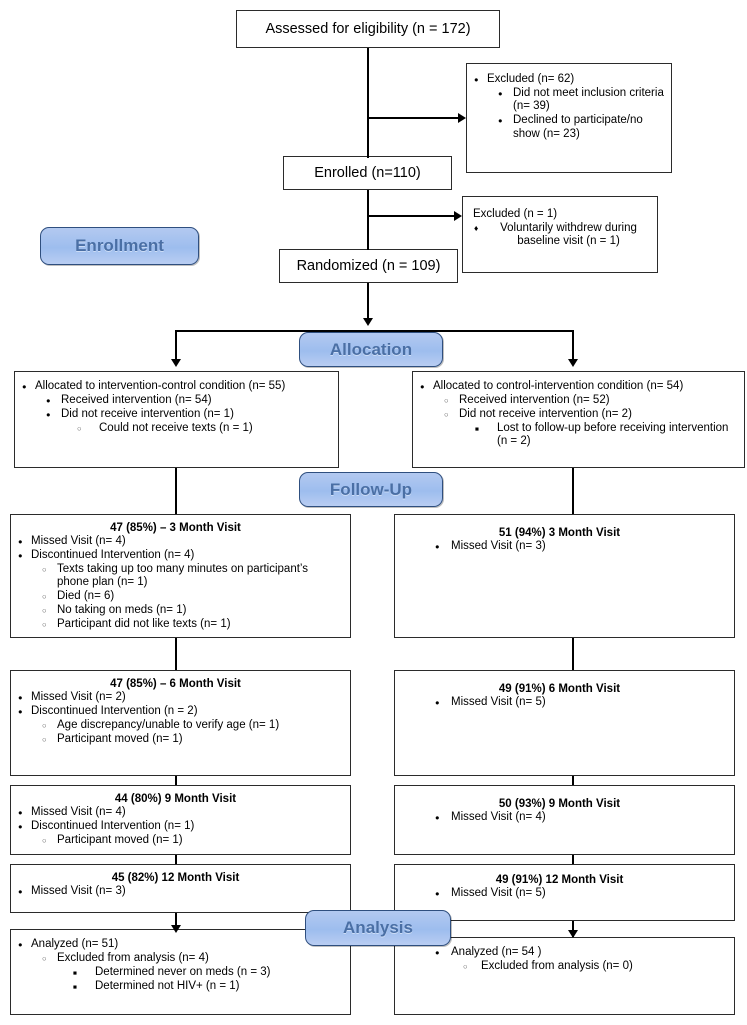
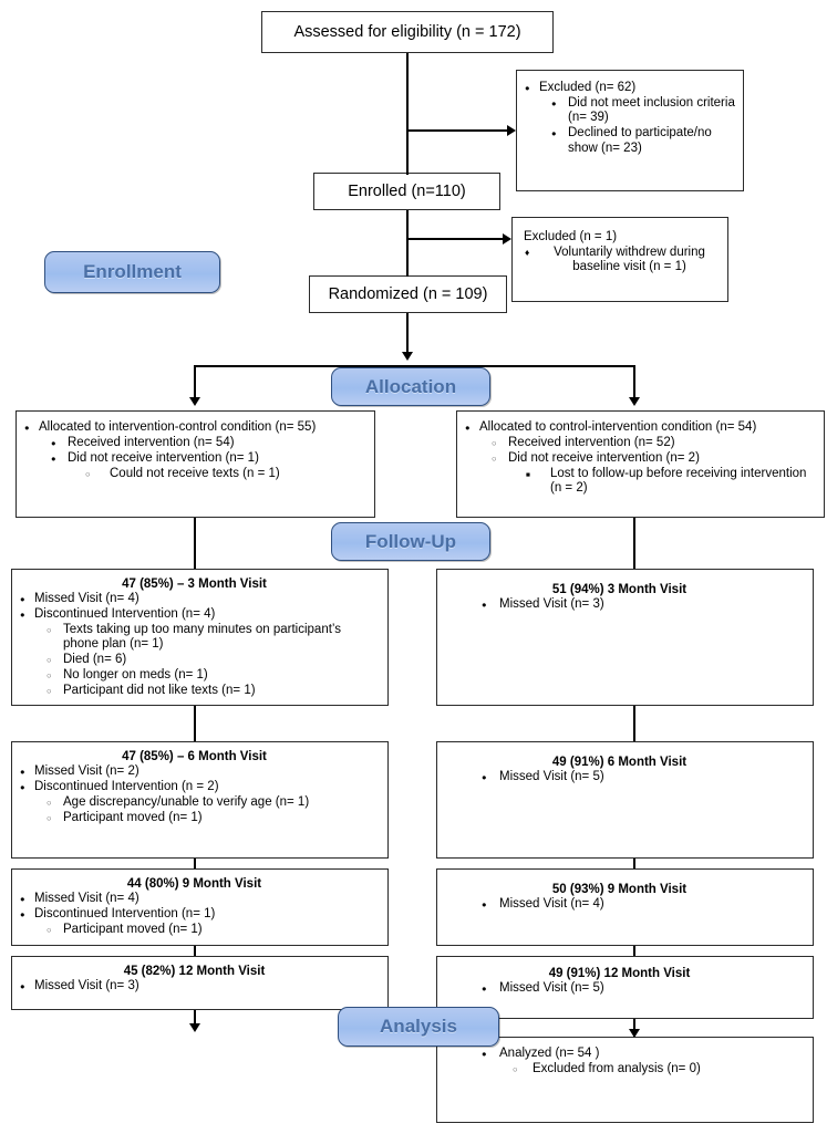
  Assessed for eligibility (n = 172)
  Excluded (n= 62)
  Did not meet inclusion criteria (n= 39)
  Declined to participate/no show (n= 23)
  Enrolled (n=110)
  Excluded (n = 1)
  Voluntarily withdrew during baseline visit (n = 1)
  Enrollment
  Randomized (n = 109)
  Allocation
  Allocated to intervention-control condition (n= 55)
  Received intervention (n= 54)
  Did not receive intervention (n= 1)
  Could not receive texts (n = 1)
  Allocated to control-intervention condition (n= 54)
  Received intervention (n= 52)
  Did not receive intervention (n= 2)
  Lost to follow-up before receiving intervention (n = 2)
  Follow-Up
  47 (85%) – 3 Month Visit
  Missed Visit (n= 4)
  Discontinued Intervention (n= 4)
  Texts taking up too many minutes on participant’s phone plan (n= 1)
  Died (n= 6)
- No taking on meds (n= 1)
+ No longer on meds (n= 1)
  Participant did not like texts (n= 1)
  47 (85%) – 6 Month Visit
  Missed Visit (n= 2)
  Discontinued Intervention (n = 2)
  Age discrepancy/unable to verify age (n= 1)
  Participant moved (n= 1)
  44 (80%) 9 Month Visit
  Missed Visit (n= 4)
  Discontinued Intervention (n= 1)
  Participant moved (n= 1)
  45 (82%) 12 Month Visit
  Missed Visit (n= 3)
  51 (94%) 3 Month Visit
  Missed Visit (n= 3)
  49 (91%) 6 Month Visit
  Missed Visit (n= 5)
  50 (93%) 9 Month Visit
  Missed Visit (n= 4)
  49 (91%) 12 Month Visit
  Missed Visit (n= 5)
  Analysis
- Analyzed (n= 51)
- Excluded from analysis (n= 4)
- Determined never on meds (n = 3)
- Determined not HIV+ (n = 1)
  Analyzed (n= 54 )
  Excluded from analysis (n= 0)
